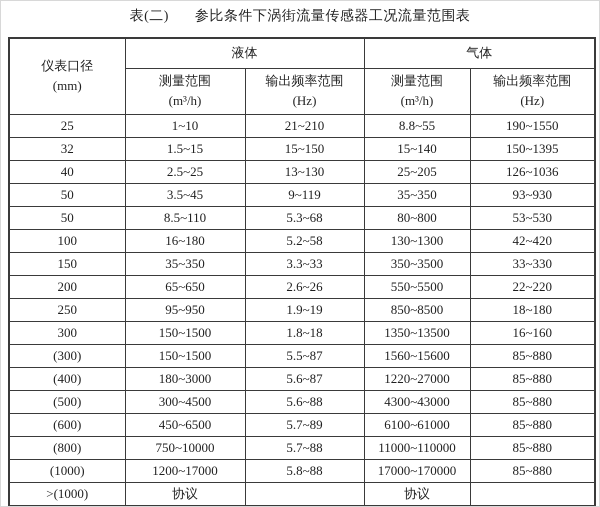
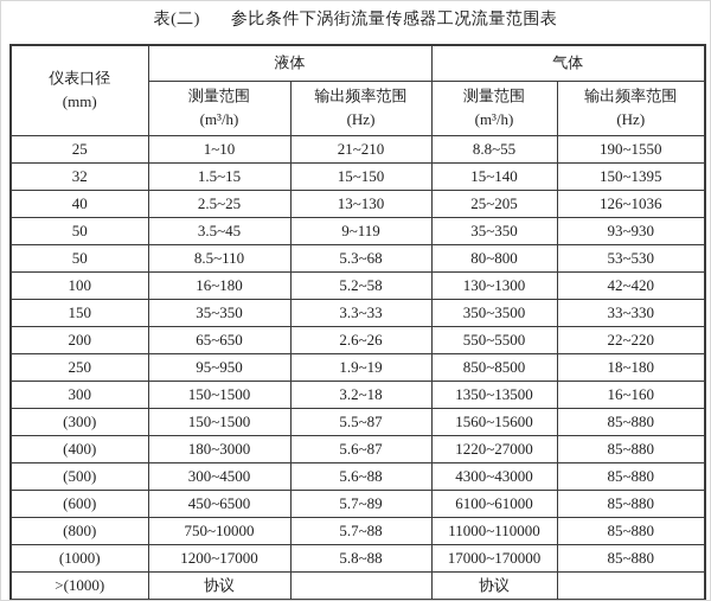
  表(二) 参比条件下涡街流量传感器工况流量范围表
  仪表口径 (mm)	液体	气体
  测量范围 (m³/h)	输出频率范围 (Hz)	测量范围 (m³/h)	输出频率范围 (Hz)
  25	1~10	21~210	8.8~55	190~1550
  32	1.5~15	15~150	15~140	150~1395
  40	2.5~25	13~130	25~205	126~1036
  50	3.5~45	9~119	35~350	93~930
  50	8.5~110	5.3~68	80~800	53~530
  100	16~180	5.2~58	130~1300	42~420
  150	35~350	3.3~33	350~3500	33~330
  200	65~650	2.6~26	550~5500	22~220
  250	95~950	1.9~19	850~8500	18~180
- 300	150~1500	1.8~18	1350~13500	16~160
+ 300	150~1500	3.2~18	1350~13500	16~160
  (300)	150~1500	5.5~87	1560~15600	85~880
  (400)	180~3000	5.6~87	1220~27000	85~880
  (500)	300~4500	5.6~88	4300~43000	85~880
  (600)	450~6500	5.7~89	6100~61000	85~880
  (800)	750~10000	5.7~88	11000~110000	85~880
  (1000)	1200~17000	5.8~88	17000~170000	85~880
  >(1000)	协议		协议
